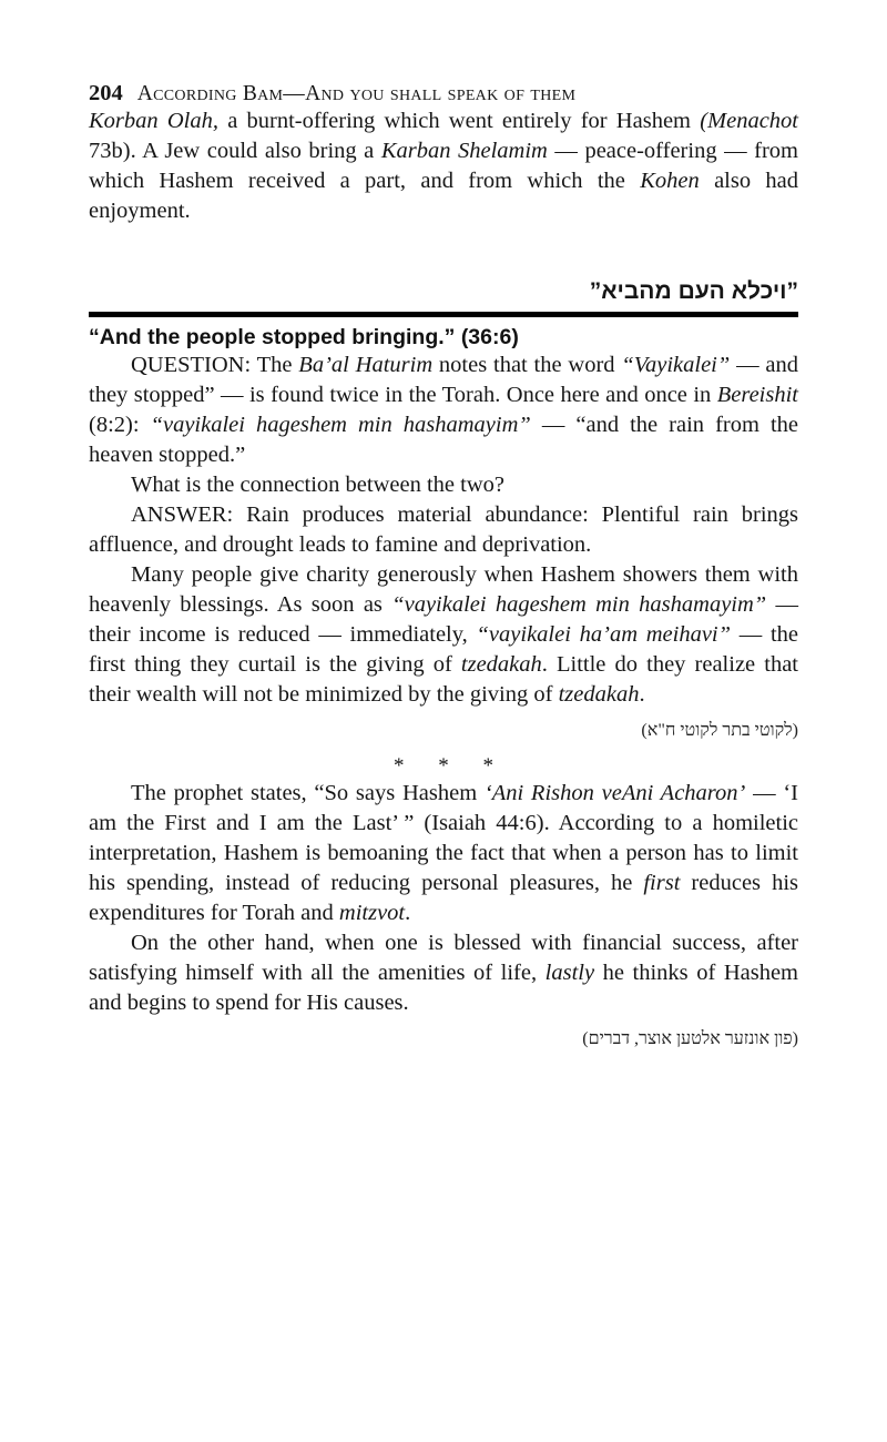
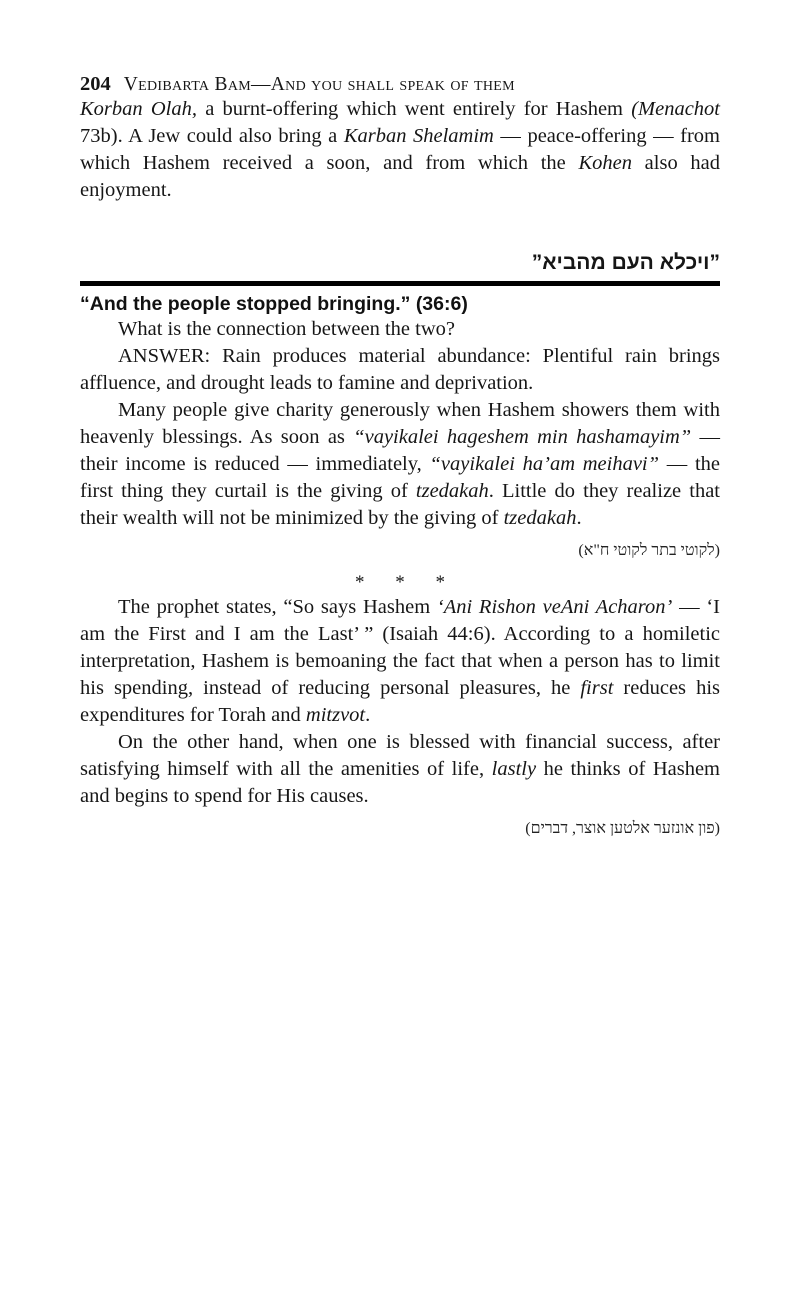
  204
- According Bam—And you shall speak of them
+ Vedibarta Bam—And you shall speak of them
- Korban Olah, a burnt-offering which went entirely for Hashem (Menachot 73b). A Jew could also bring a Karban Shelamim — peace-offering — from which Hashem received a part, and from which the Kohen also had enjoyment.
+ Korban Olah, a burnt-offering which went entirely for Hashem (Menachot 73b). A Jew could also bring a Karban Shelamim — peace-offering — from which Hashem received a soon, and from which the Kohen also had enjoyment.
  ”ויכלא העם מהביא”
  “And the people stopped bringing.” (36:6)
- QUESTION: The Ba’al Haturim notes that the word “Vayikalei” — and they stopped” — is found twice in the Torah. Once here and once in Bereishit (8:2): “vayikalei hageshem min hashamayim” — “and the rain from the heaven stopped.”
  What is the connection between the two?
  ANSWER: Rain produces material abundance: Plentiful rain brings affluence, and drought leads to famine and deprivation.
  Many people give charity generously when Hashem showers them with heavenly blessings. As soon as “vayikalei hageshem min hashamayim” — their income is reduced — immediately, “vayikalei ha’am meihavi” — the first thing they curtail is the giving of tzedakah. Little do they realize that their wealth will not be minimized by the giving of tzedakah.
  (לקוטי בתר לקוטי ח"א)
  * * *
  The prophet states, “So says Hashem ‘Ani Rishon veAni Acharon’ — ‘I am the First and I am the Last’ ” (Isaiah 44:6). According to a homiletic interpretation, Hashem is bemoaning the fact that when a person has to limit his spending, instead of reducing personal pleasures, he first reduces his expenditures for Torah and mitzvot.
  On the other hand, when one is blessed with financial success, after satisfying himself with all the amenities of life, lastly he thinks of Hashem and begins to spend for His causes.
  (פון אונזער אלטען אוצר, דברים)
